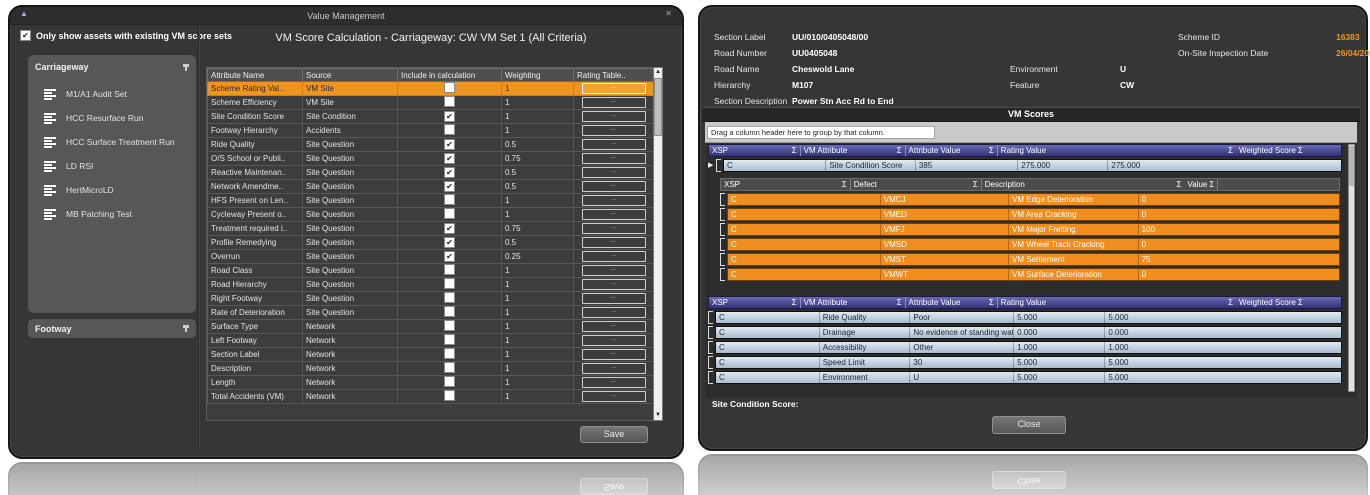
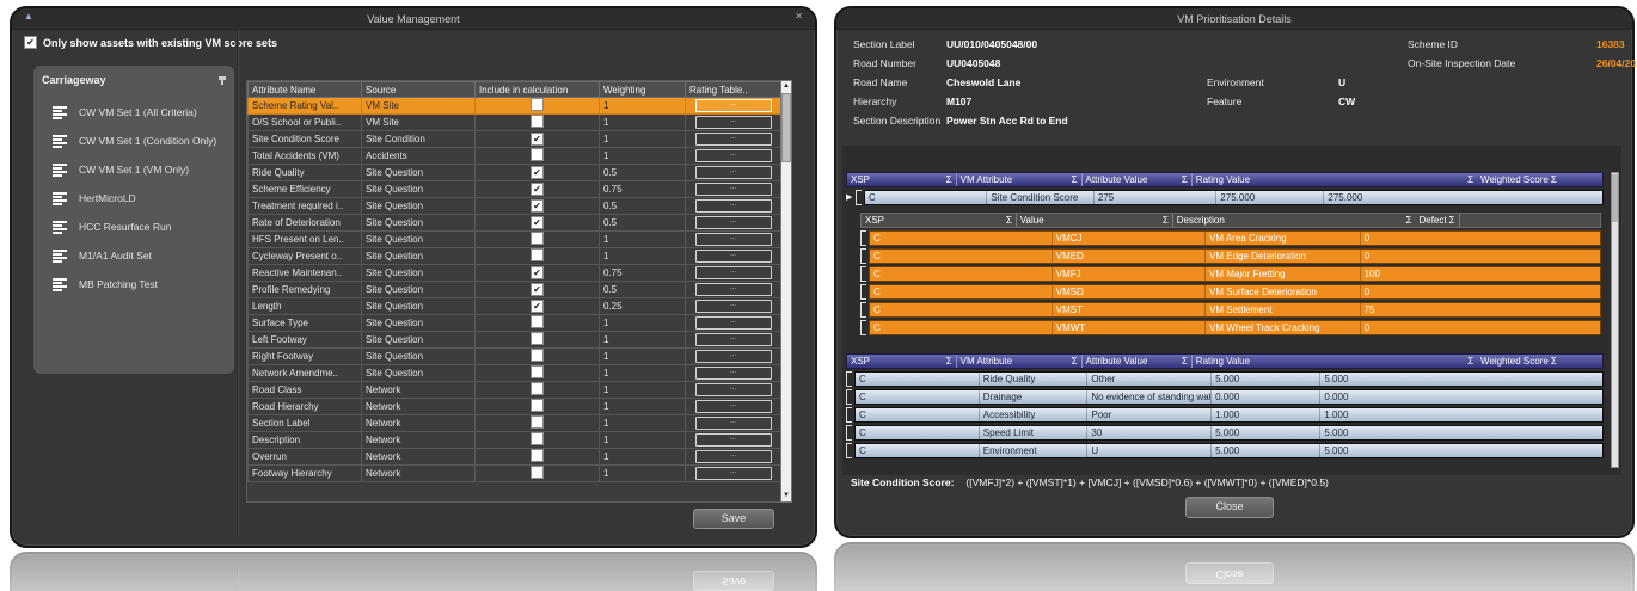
  ▲
  Value Management
  ✕
  ✔
  Only show assets with existing VM score sets
  Carriageway
+ CW VM Set 1 (All Criteria)
+ CW VM Set 1 (Condition Only)
+ CW VM Set 1 (VM Only)
- M1/A1 Audit Set
+ HertMicroLD
  HCC Resurface Run
- HCC Surface Treatment Run
- LD RSI
- HertMicroLD
+ M1/A1 Audit Set
  MB Patching Test
- Footway
- VM Score Calculation - Carriageway: CW VM Set 1 (All Criteria)
  	Attribute Name	Source	Include in calculation	Weighting	Rating Table..
  Scheme Rating Val..	VM Site		1
- Scheme Efficiency	VM Site		1
+ O/S School or Publi..	VM Site		1
  Site Condition Score	Site Condition	✔	1
- Footway Hierarchy	Accidents		1
+ Total Accidents (VM)	Accidents		1
  Ride Quality	Site Question	✔	0.5
- O/S School or Publi..	Site Question	✔	0.75
+ Scheme Efficiency	Site Question	✔	0.75
- Reactive Maintenan..	Site Question	✔	0.5
+ Treatment required i..	Site Question	✔	0.5
- Network Amendme..	Site Question	✔	0.5
+ Rate of Deterioration	Site Question	✔	0.5
  HFS Present on Len..	Site Question		1
  Cycleway Present o..	Site Question		1
- Treatment required i..	Site Question	✔	0.75
+ Reactive Maintenan..	Site Question	✔	0.75
  Profile Remedying	Site Question	✔	0.5
- Overrun	Site Question	✔	0.25
+ Length	Site Question	✔	0.25
- Road Class	Site Question		1
+ Surface Type	Site Question		1
- Road Hierarchy	Site Question		1
+ Left Footway	Site Question		1
  Right Footway	Site Question		1
- Rate of Deterioration	Site Question		1
+ Network Amendme..	Site Question		1
- Surface Type	Network		1
+ Road Class	Network		1
- Left Footway	Network		1
+ Road Hierarchy	Network		1
  Section Label	Network		1
  Description	Network		1
- Length	Network		1
+ Overrun	Network		1
- Total Accidents (VM)	Network		1
+ Footway Hierarchy	Network		1
  Save
+ VM Prioritisation Details
  Section Label
  UU/010/0405048/00
  Road Number
  UU0405048
  Road Name
  Cheswold Lane
  Hierarchy
  M107
  Section Description
  Power Stn Acc Rd to End
  Environment
  U
  Feature
  CW
  Scheme ID
  16383
  On-Site Inspection Date
  26/04/20
- VM Scores
- Drag a column header here to group by that column.
  XSP
  Σ
  VM Attribute
  Σ
  Attribute Value
  Σ
  Rating Value
  Σ
  Weighted Score
  Σ
  C
  Site Condition Score
- 385
+ 275
  275.000
  275.000
  XSP
  Σ
- Defect
+ Value
  Σ
  Description
  Σ
- Value
+ Defect
  Σ
  C
  VMCJ
- VM Edge Deterioration
+ VM Area Cracking
  0
  C
  VMED
- VM Area Cracking
+ VM Edge Deterioration
  0
  C
  VMFJ
  VM Major Fretting
  100
  C
  VMSD
- VM Wheel Track Cracking
+ VM Surface Deterioration
  0
  C
  VMST
  VM Settlement
  75
  C
  VMWT
- VM Surface Deterioration
+ VM Wheel Track Cracking
  0
  XSP
  Σ
  VM Attribute
  Σ
  Attribute Value
  Σ
  Rating Value
  Σ
  Weighted Score
  Σ
  C
  Ride Quality
- Poor
+ Other
  5.000
  5.000
  C
  Drainage
  No evidence of standing wat
  0.000
  0.000
  C
  Accessibility
- Other
+ Poor
  1.000
  1.000
  C
  Speed Limit
  30
  5.000
  5.000
  C
  Environment
  U
  5.000
  5.000
  Site Condition Score:
+ ([VMFJ]*2) + ([VMST]*1) + [VMCJ] + ([VMSD]*0.6) + ([VMWT]*0) + ([VMED]*0.5)
  Close
